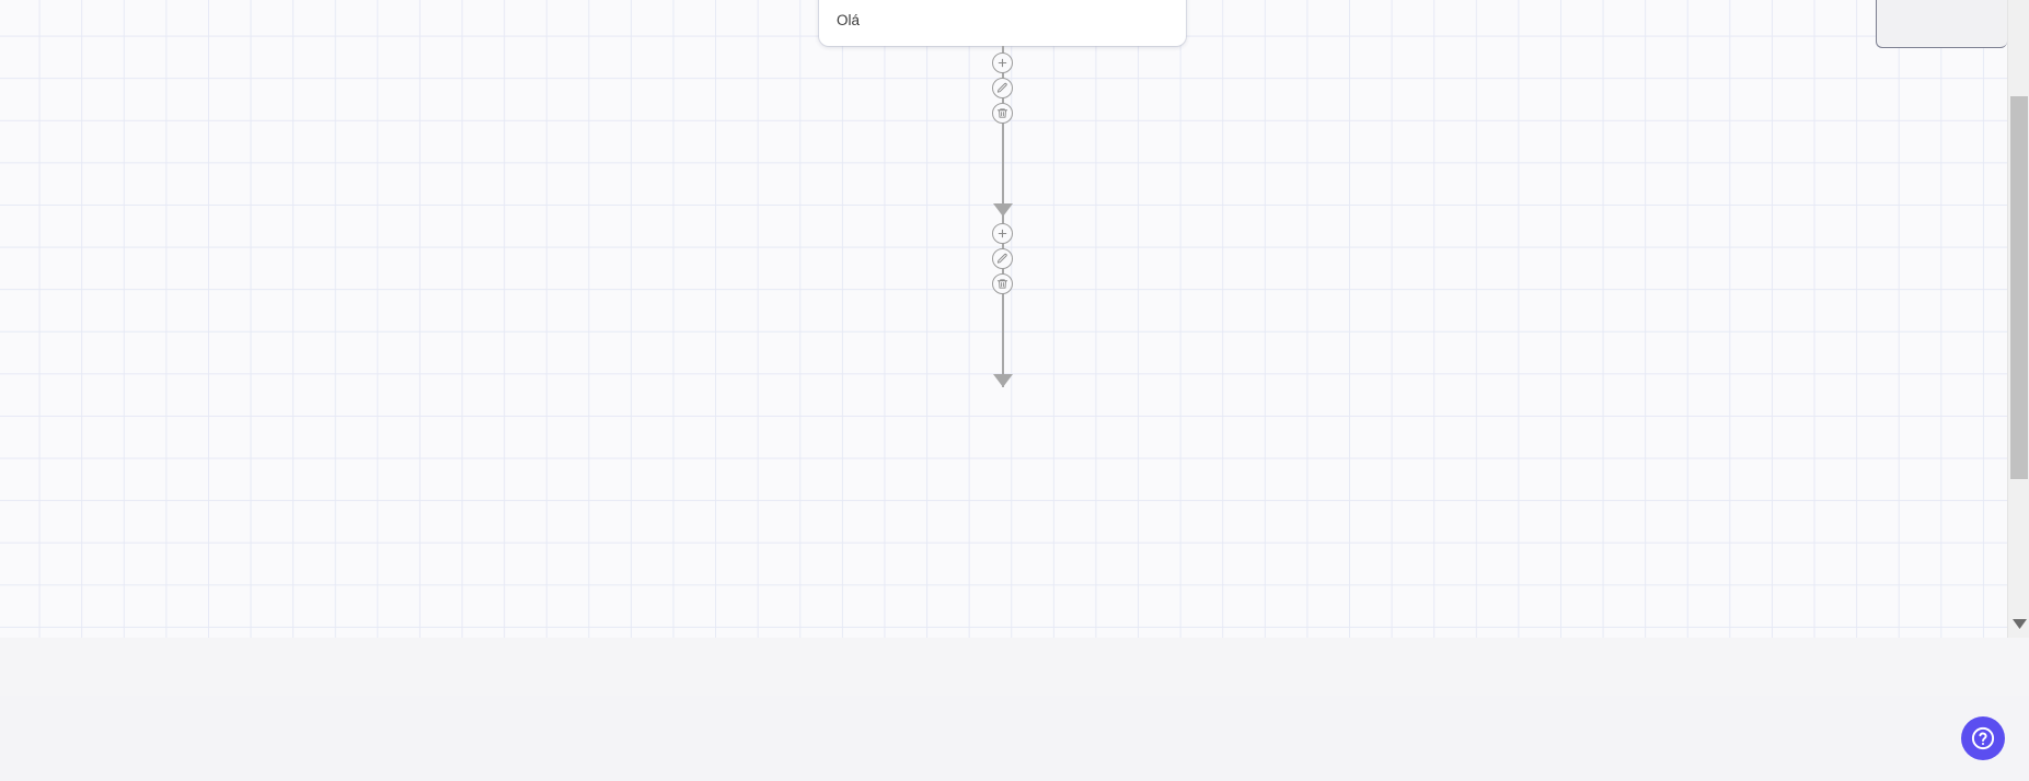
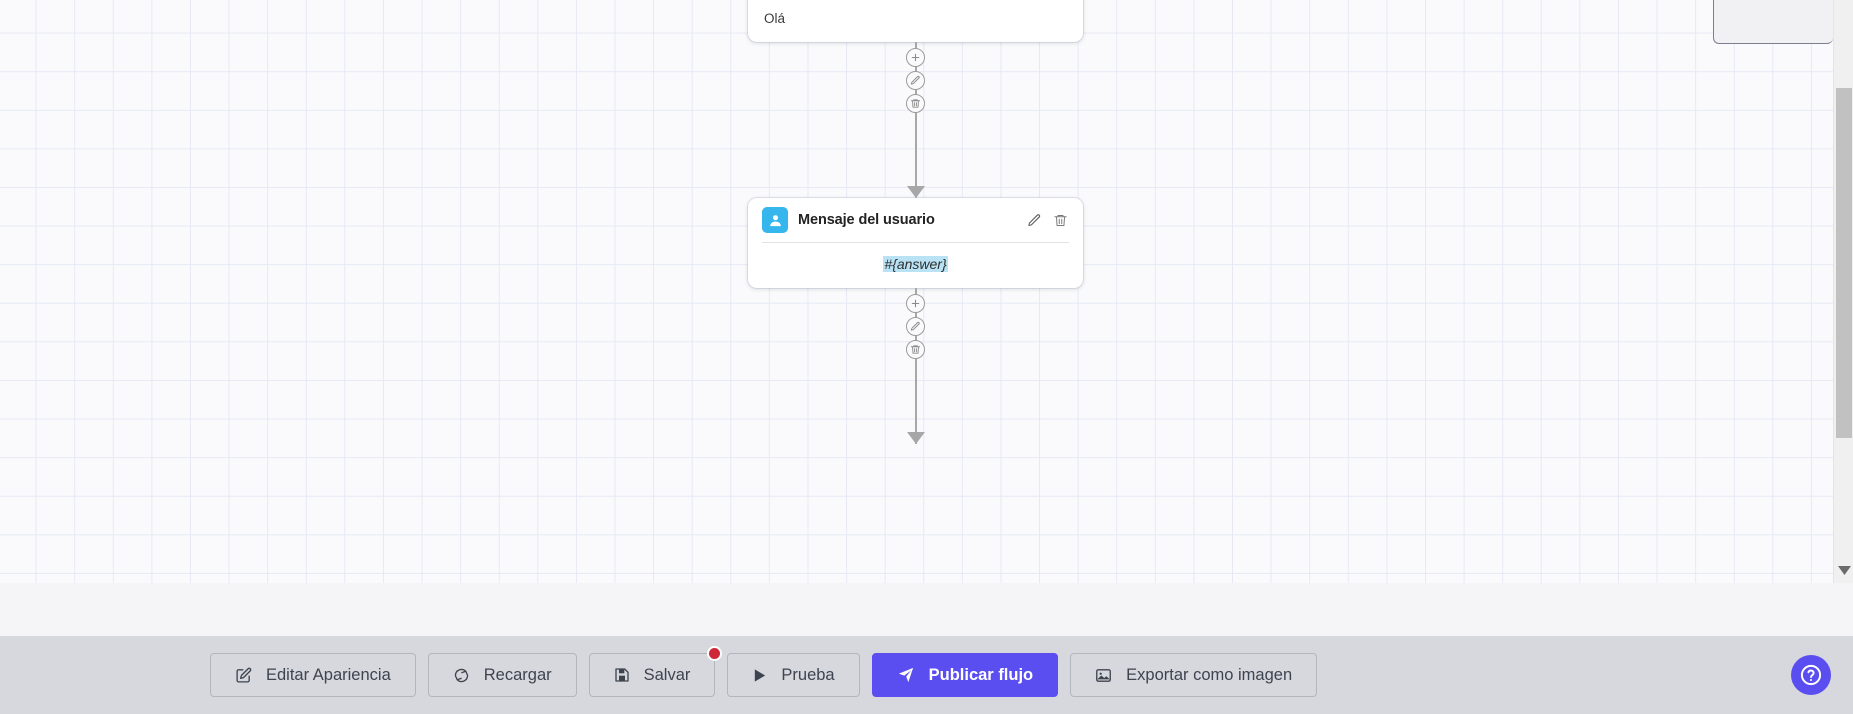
  Olá
+ Mensaje del usuario
+ #{answer}
+ Editar Apariencia
+ Recargar
+ Salvar
+ Prueba
+ Publicar flujo
+ Exportar como imagen
